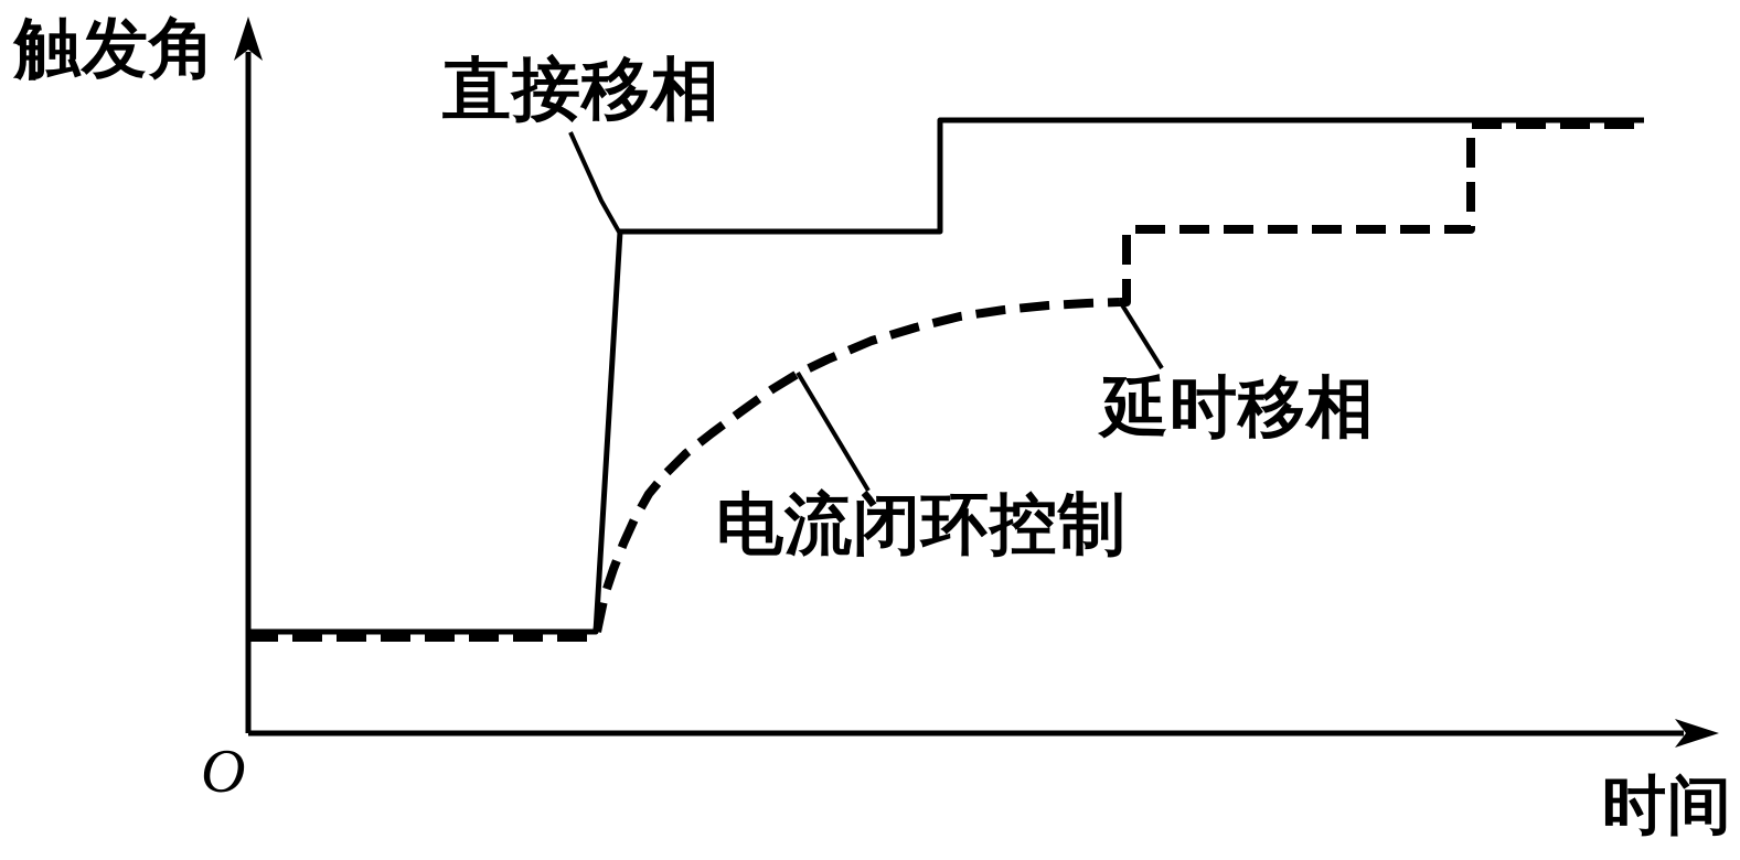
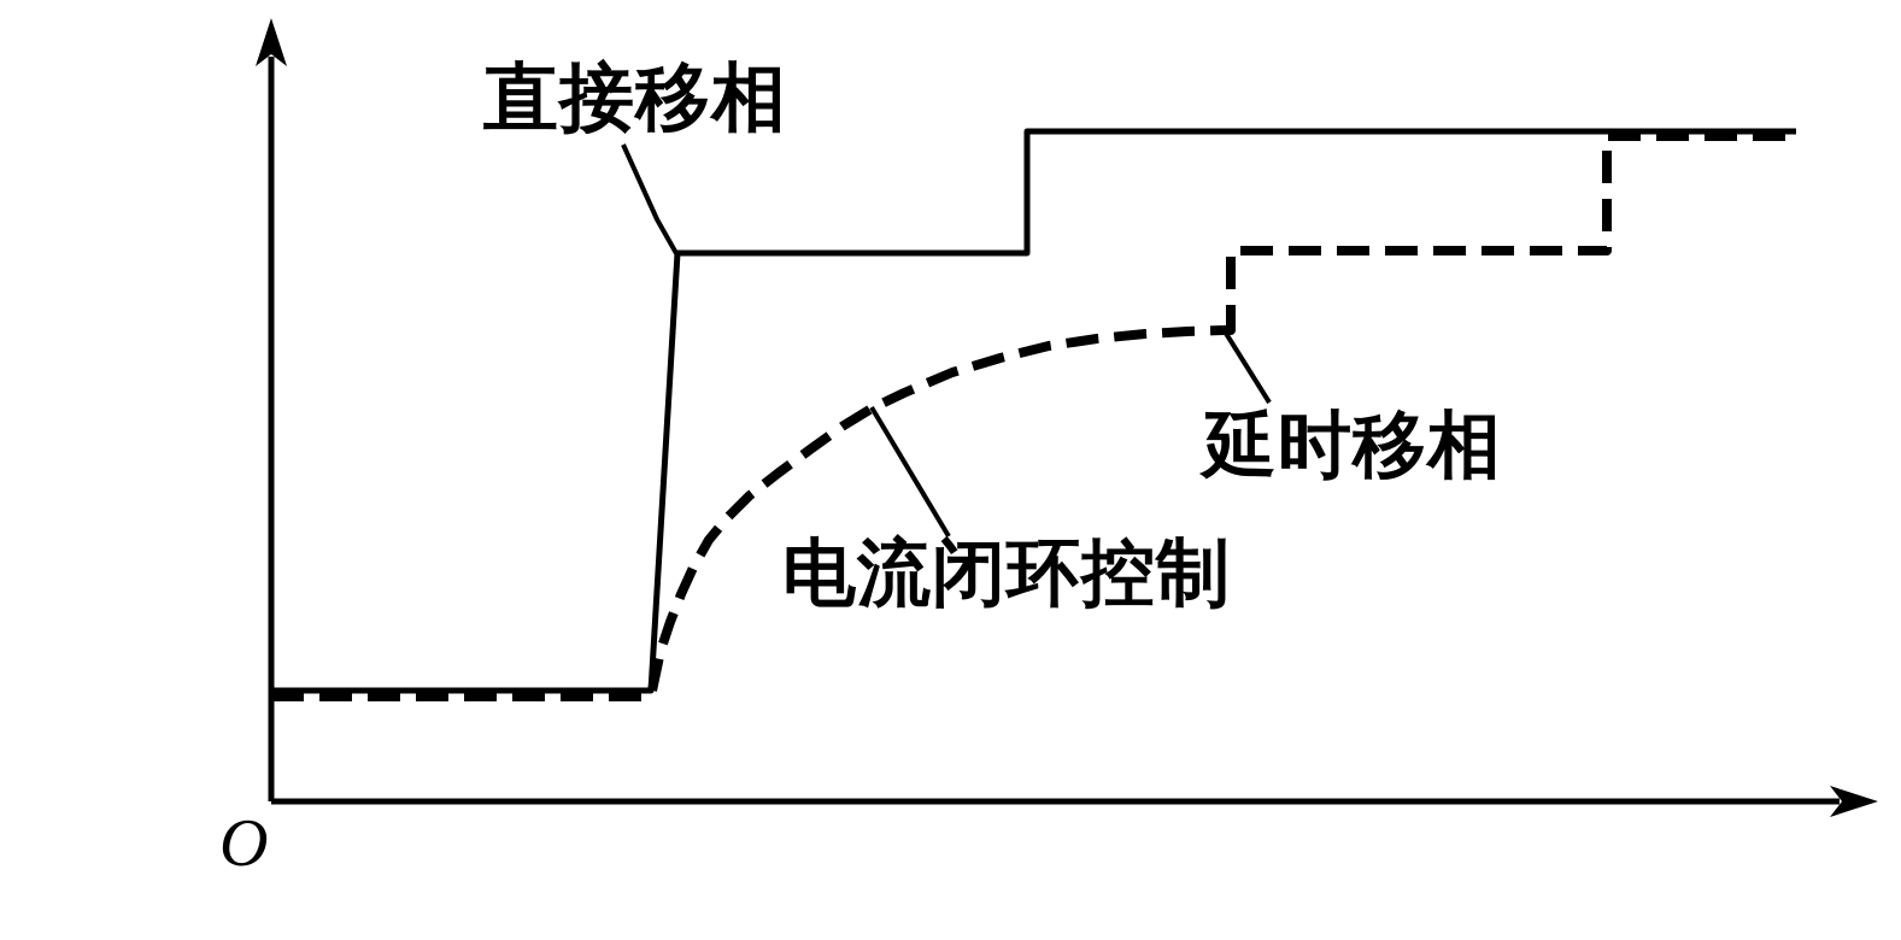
- 触发角
- 时间
  O
  直接移相
  电流闭环控制
  延时移相
